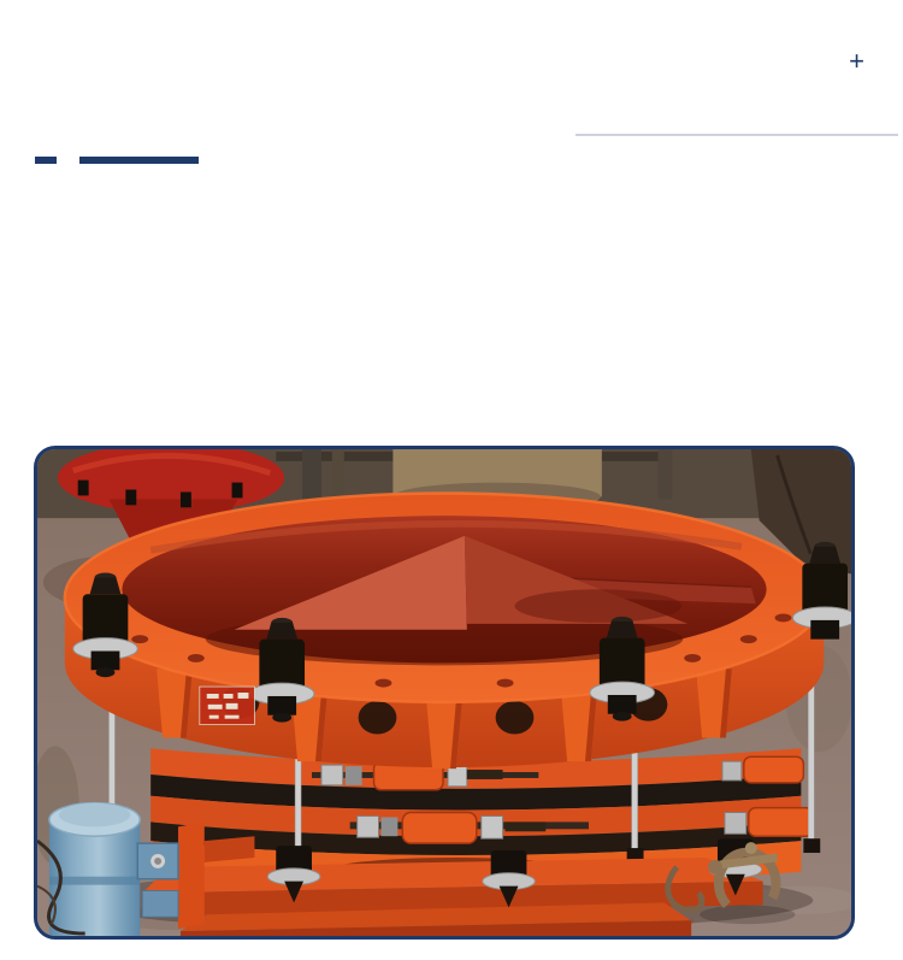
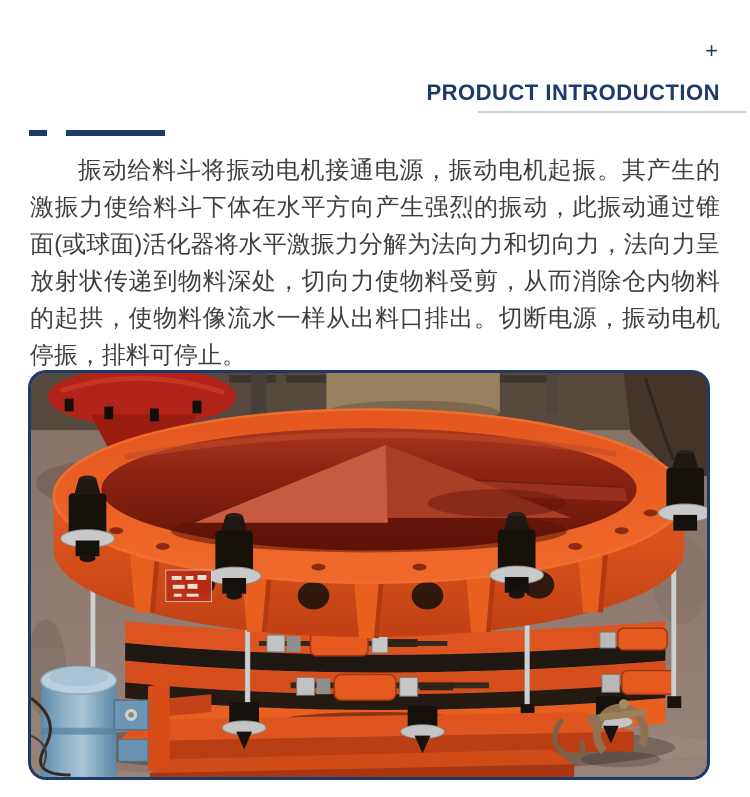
  +
+ PRODUCT INTRODUCTION
+ 振动给料斗将振动电机接通电源，振动电机起振。其产生的激振力使给料斗下体在水平方向产生强烈的振动，此振动通过锥面(或球面)活化器将水平激振力分解为法向力和切向力，法向力呈放射状传递到物料深处，切向力使物料受剪，从而消除仓内物料的起拱，使物料像流水一样从出料口排出。切断电源，振动电机停振，排料可停止。
